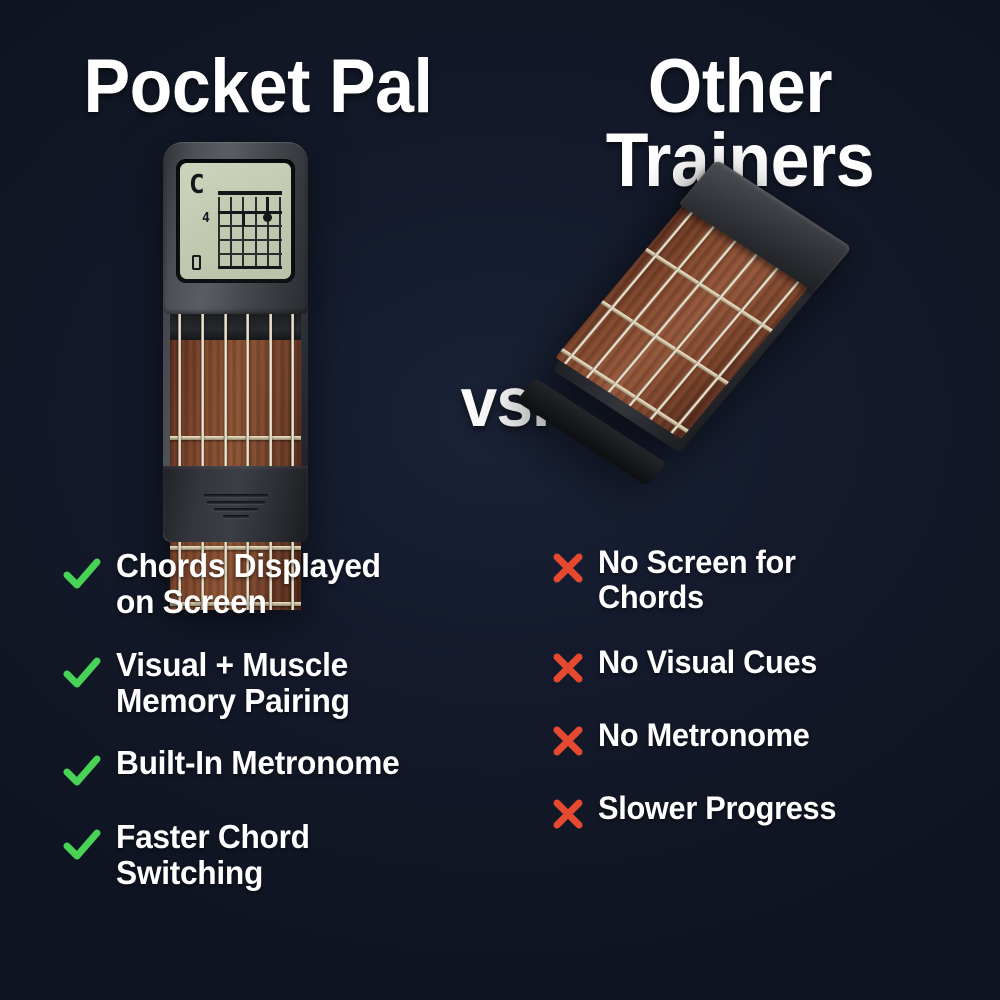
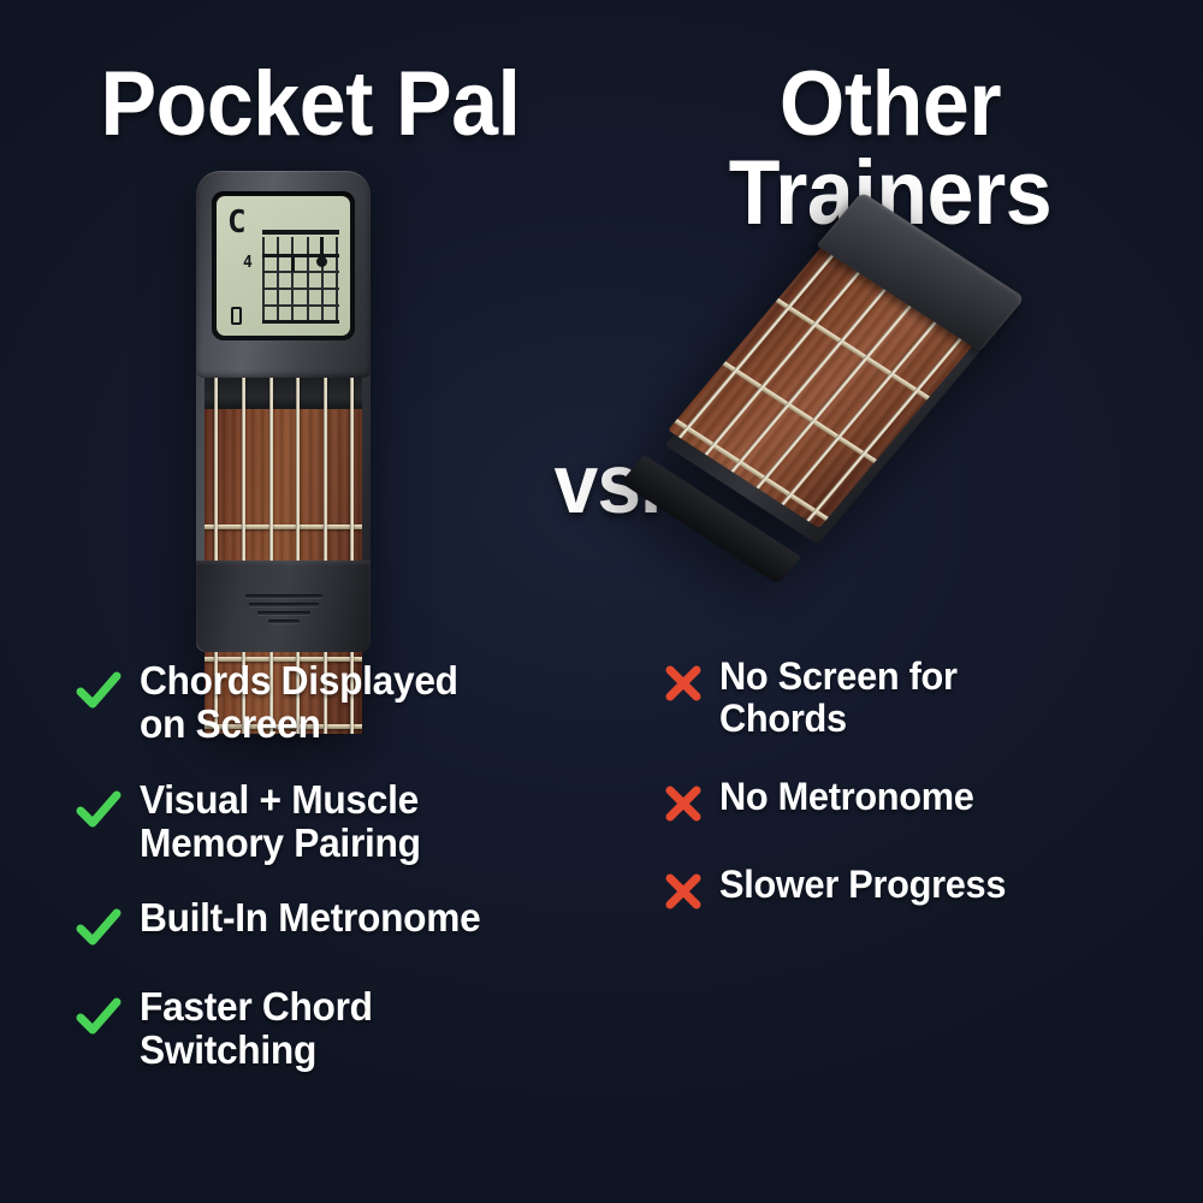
  Pocket Pal
  Other
  Traners
  C
  4
  Chords Displayed
  on Screen
  Visual + Muscle
  Memory Pairing
  Built-In Metronome
  Faster Chord
  Switching
  No Screen for
  Chords
- No Visual Cues
  No Metronome
  Slower Progress
